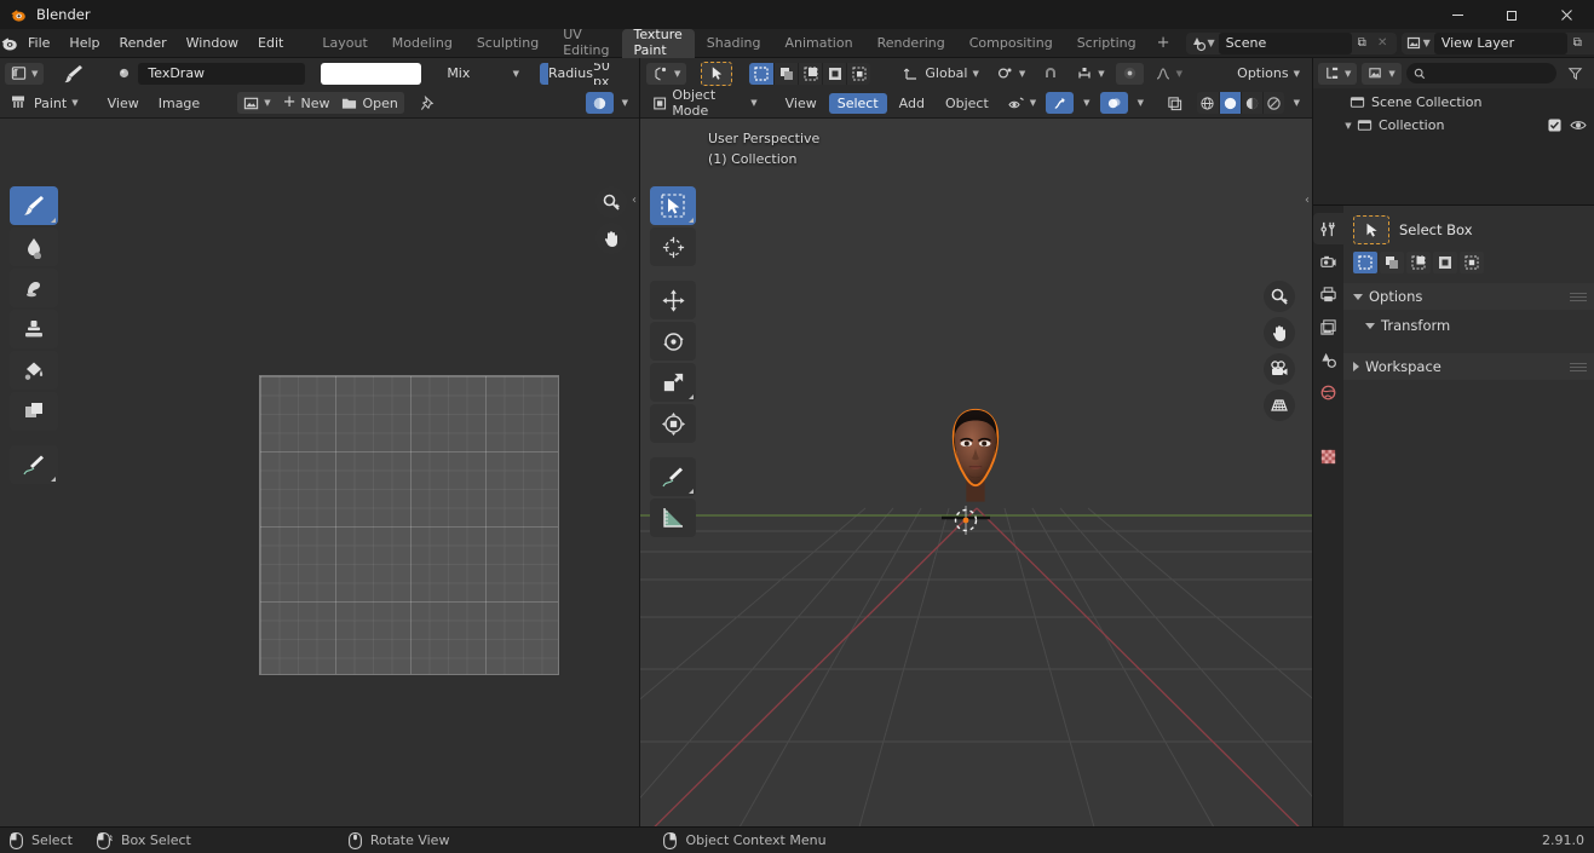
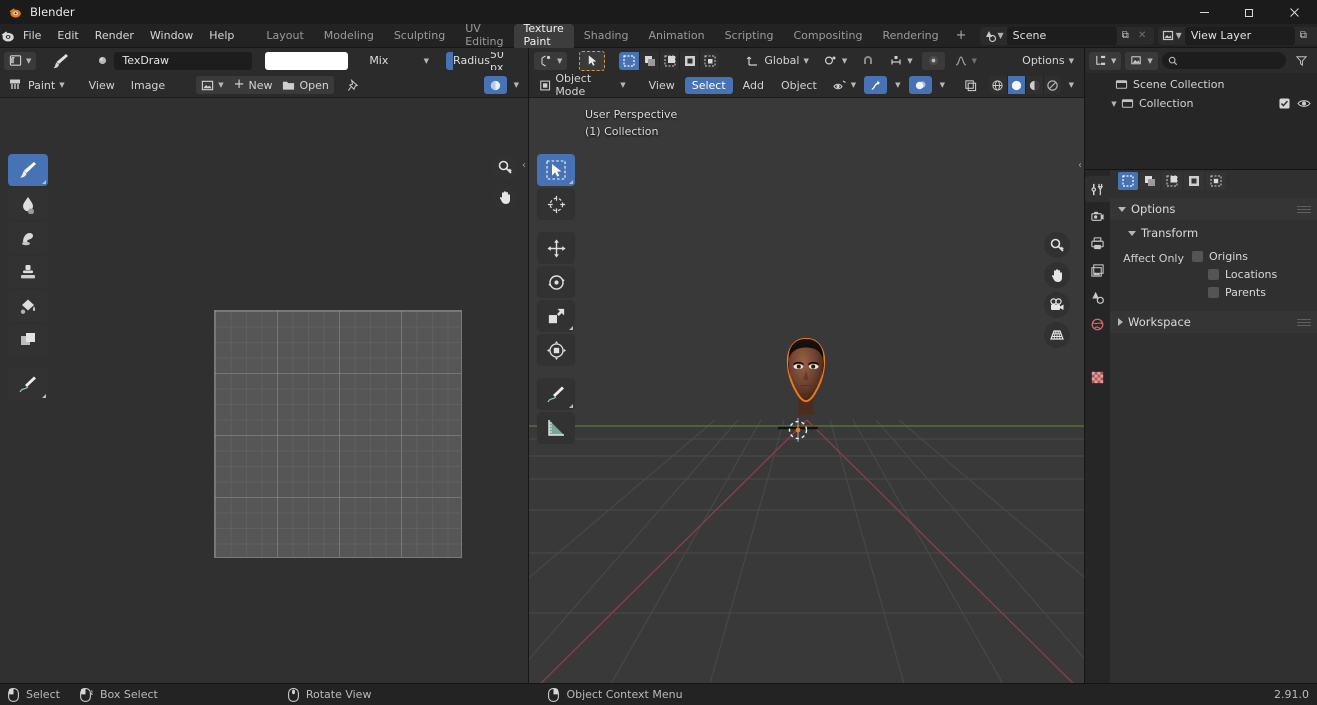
  Blender
  File
- Help
+ Edit
  Render
  Window
- Edit
+ Help
  Layout
  Modeling
  Sculpting
  UV Editing
  Texture Paint
  Shading
  Animation
- Rendering
+ Scripting
  Compositing
- Scripting
+ Rendering
  +
  ▼
  Scene
  ⧉
  ✕
  ▼
  View Layer
  ⧉
  ▼
  TexDraw
  Mix
  ▼
  Radius
  50 px
  Paint
  ▼
  View
  Image
  ▼
  +
  New
  Open
  ▼
  ‹
  ▼
  Global
  ▼
  ▼
  ▼
  ▼
  Options
  ▼
  Object Mode
  ▼
  View
  Select
  Add
  Object
  ▼
  ▼
  ▼
  ▼
  User Perspective
  (1) Collection
  ‹
  ▼
  ▼
  Scene Collection
  ▼
  Collection
- Select Box
  Options
  Transform
+ Affect Only
+ Origins
+ Locations
+ Parents
  Workspace
  Select
  Box Select
  Rotate View
  Object Context Menu
  2.91.0
